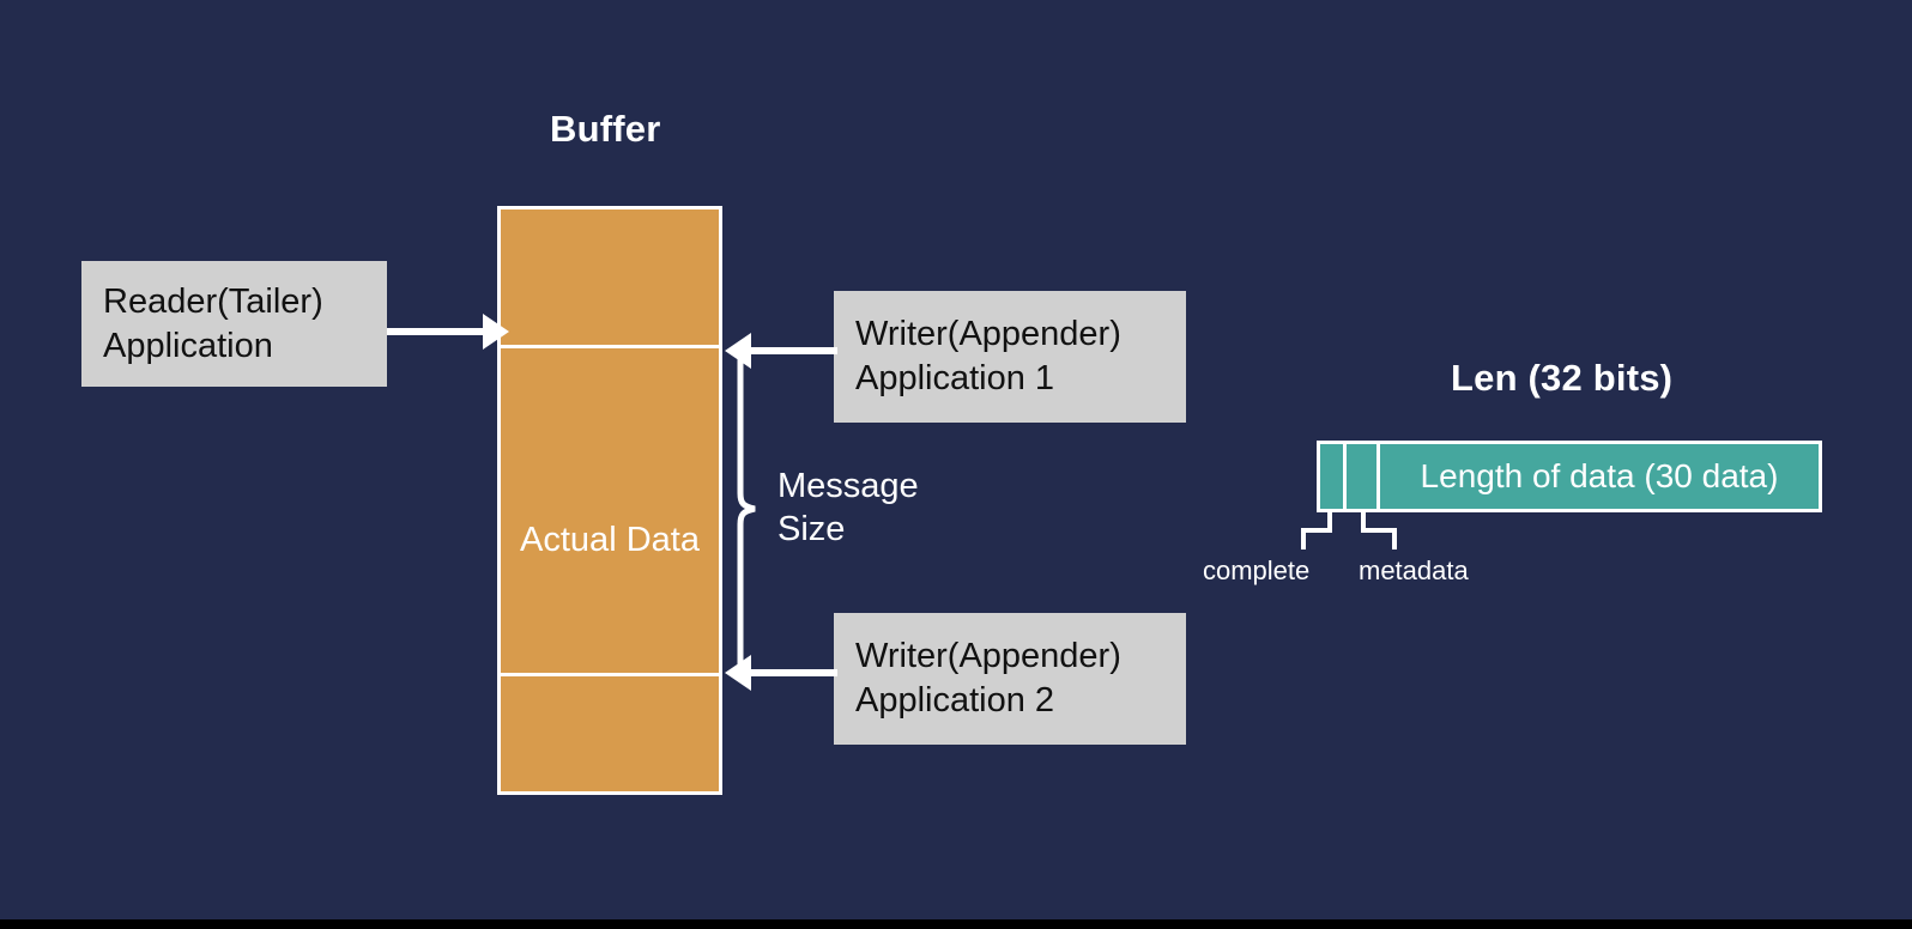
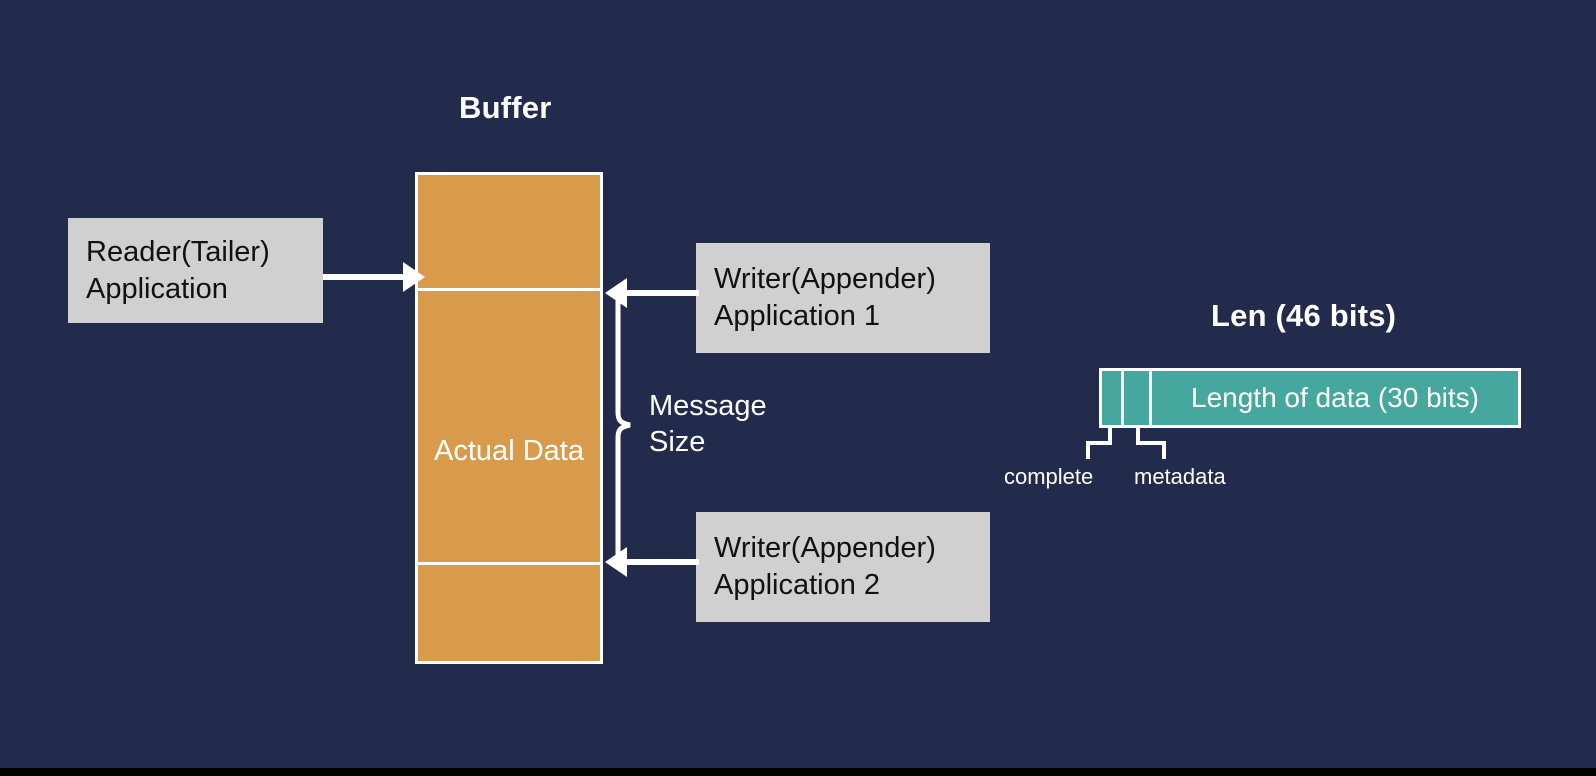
  Buffer
  Actual Data
  Reader(Tailer)
  Application
  Writer(Appender)
  Application 1
  Writer(Appender)
  Application 2
  Message
  Size
- Len (32 bits)
+ Len (46 bits)
- Length of data (30 data)
+ Length of data (30 bits)
  complete
  metadata
